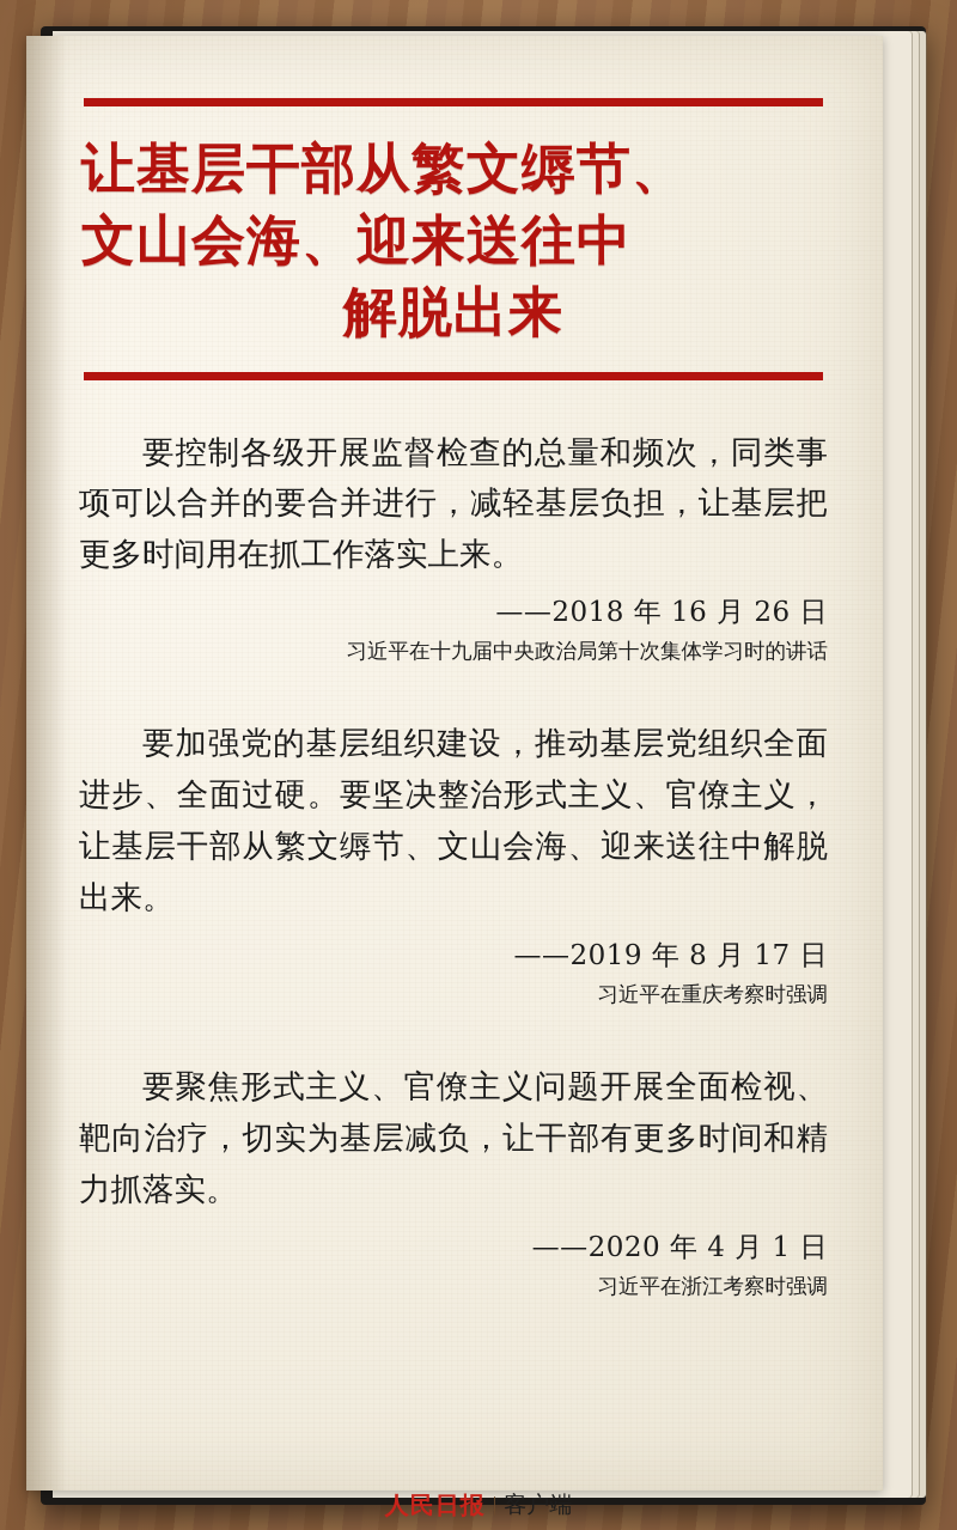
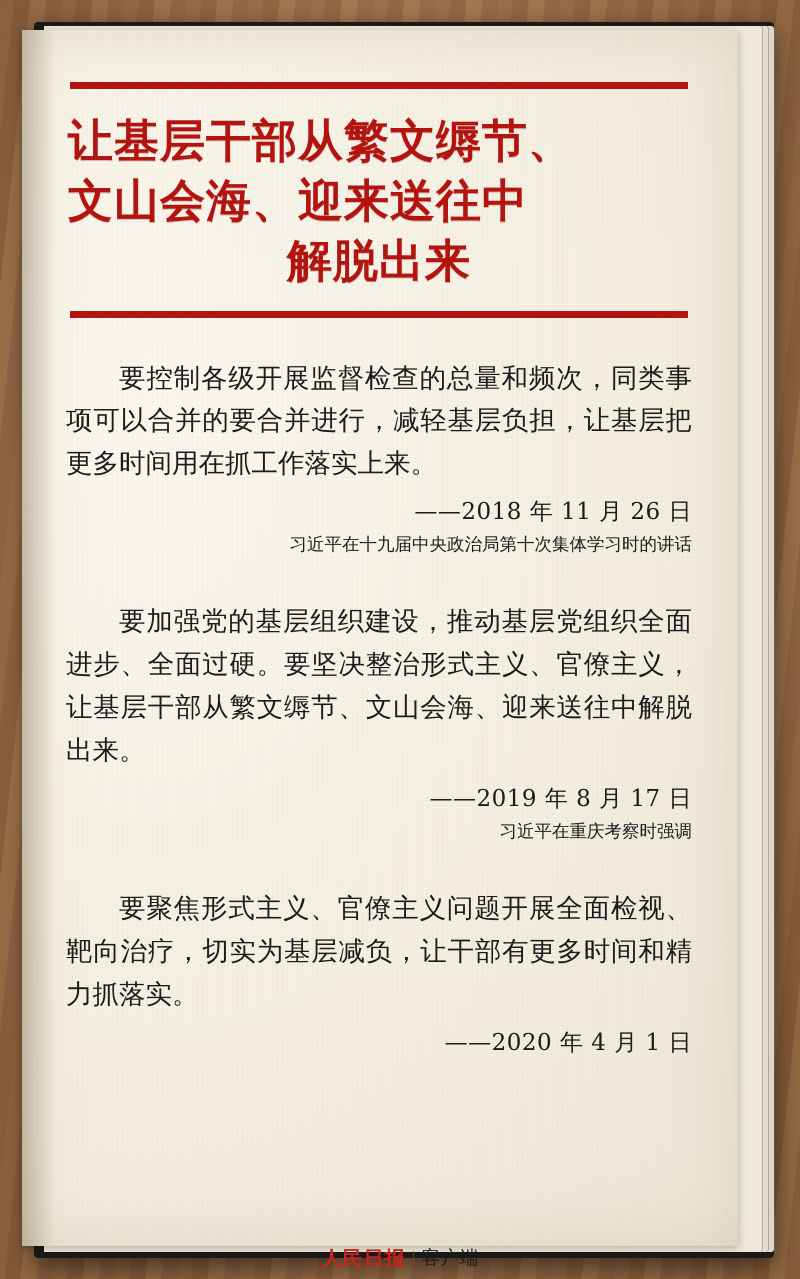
  让基层干部从繁文缛节、
  文山会海、迎来送往中
  解脱出来
  要控制各级开展监督检查的总量和频次，同类事项可以合并的要合并进行，减轻基层负担，让基层把更多时间用在抓工作落实上来。
- ——2018 年 16 月 26 日
+ ——2018 年 11 月 26 日
  习近平在十九届中央政治局第十次集体学习时的讲话
  要加强党的基层组织建设，推动基层党组织全面进步、全面过硬。要坚决整治形式主义、官僚主义，让基层干部从繁文缛节、文山会海、迎来送往中解脱出来。
  ——2019 年 8 月 17 日
  习近平在重庆考察时强调
  要聚焦形式主义、官僚主义问题开展全面检视、靶向治疗，切实为基层减负，让干部有更多时间和精力抓落实。
  ——2020 年 4 月 1 日
- 习近平在浙江考察时强调
  人民日报
  |
  客户端
